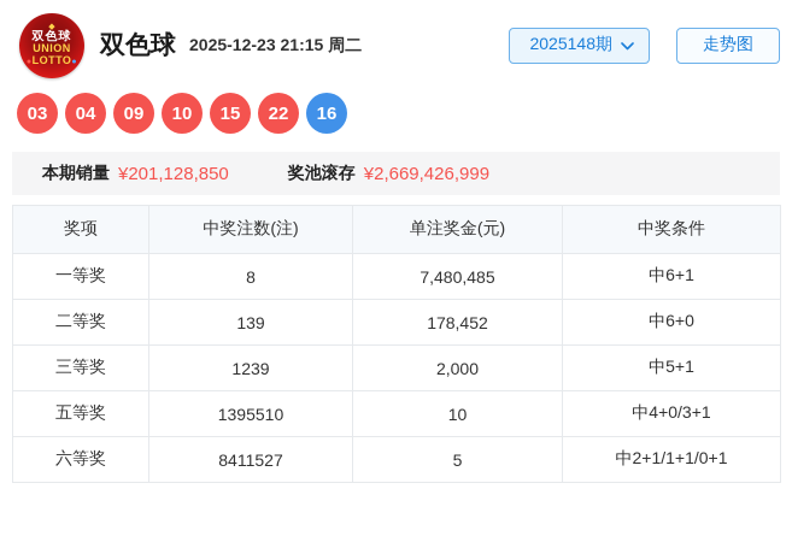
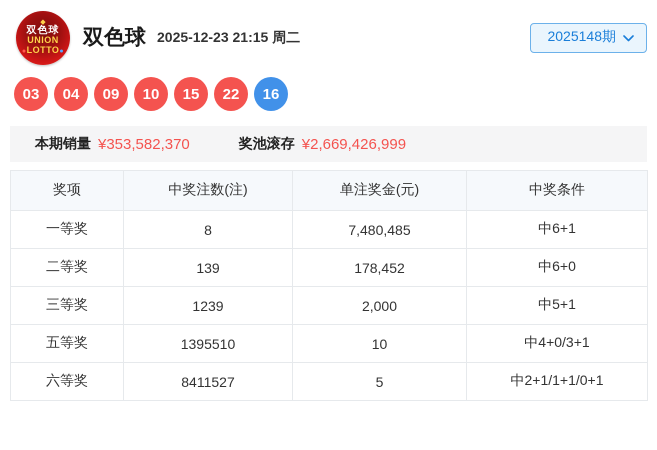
  双色球
  UNION
  LOTTO
  双色球
  2025-12-23 21:15 周二
  2025148期
- 走势图
  03
  04
  09
  10
  15
  22
  16
  本期销量
- ¥201,128,850
+ ¥353,582,370
  奖池滚存
  ¥2,669,426,999
  奖项	中奖注数(注)	单注奖金(元)	中奖条件
  一等奖	8	7,480,485	中6+1
  二等奖	139	178,452	中6+0
  三等奖	1239	2,000	中5+1
  五等奖	1395510	10	中4+0/3+1
  六等奖	8411527	5	中2+1/1+1/0+1
